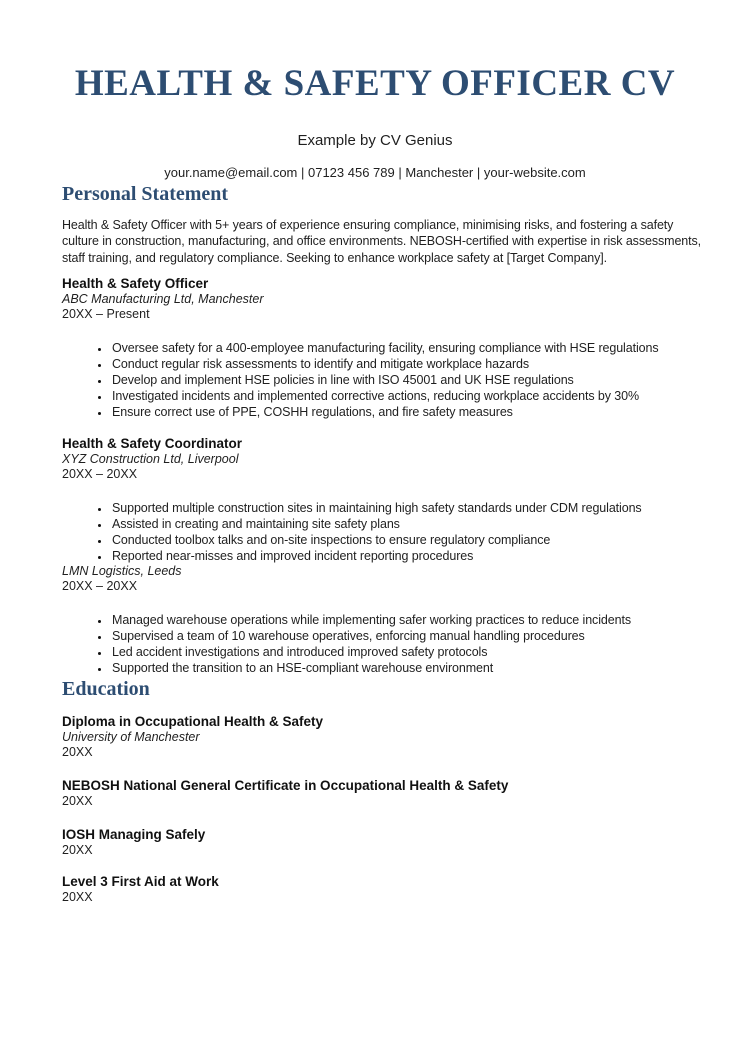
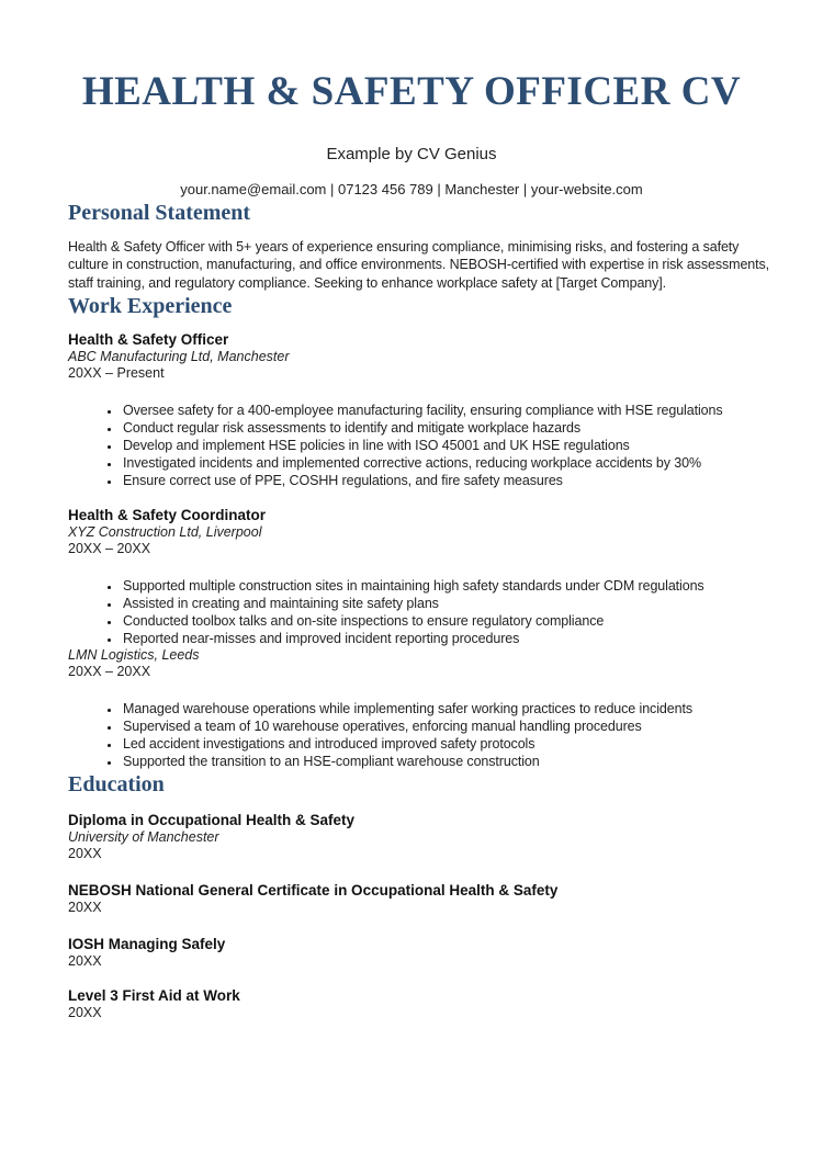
  HEALTH & SAFETY OFFICER CV
  Example by CV Genius
  your.name@email.com | 07123 456 789 | Manchester | your-website.com
  Personal Statement
  Health & Safety Officer with 5+ years of experience ensuring compliance, minimising risks, and fostering a safety culture in construction, manufacturing, and office environments. NEBOSH-certified with expertise in risk assessments, staff training, and regulatory compliance. Seeking to enhance workplace safety at [Target Company].
+ Work Experience
  Health & Safety Officer
  ABC Manufacturing Ltd, Manchester
  20XX – Present
  Oversee safety for a 400-employee manufacturing facility, ensuring compliance with HSE regulations
  Conduct regular risk assessments to identify and mitigate workplace hazards
  Develop and implement HSE policies in line with ISO 45001 and UK HSE regulations
  Investigated incidents and implemented corrective actions, reducing workplace accidents by 30%
  Ensure correct use of PPE, COSHH regulations, and fire safety measures
  Health & Safety Coordinator
  XYZ Construction Ltd, Liverpool
  20XX – 20XX
  Supported multiple construction sites in maintaining high safety standards under CDM regulations
  Assisted in creating and maintaining site safety plans
  Conducted toolbox talks and on-site inspections to ensure regulatory compliance
  Reported near-misses and improved incident reporting procedures
  LMN Logistics, Leeds
  20XX – 20XX
  Managed warehouse operations while implementing safer working practices to reduce incidents
  Supervised a team of 10 warehouse operatives, enforcing manual handling procedures
  Led accident investigations and introduced improved safety protocols
- Supported the transition to an HSE-compliant warehouse environment
+ Supported the transition to an HSE-compliant warehouse construction
  Education
  Diploma in Occupational Health & Safety
  University of Manchester
  20XX
  NEBOSH National General Certificate in Occupational Health & Safety
  20XX
  IOSH Managing Safely
  20XX
  Level 3 First Aid at Work
  20XX
